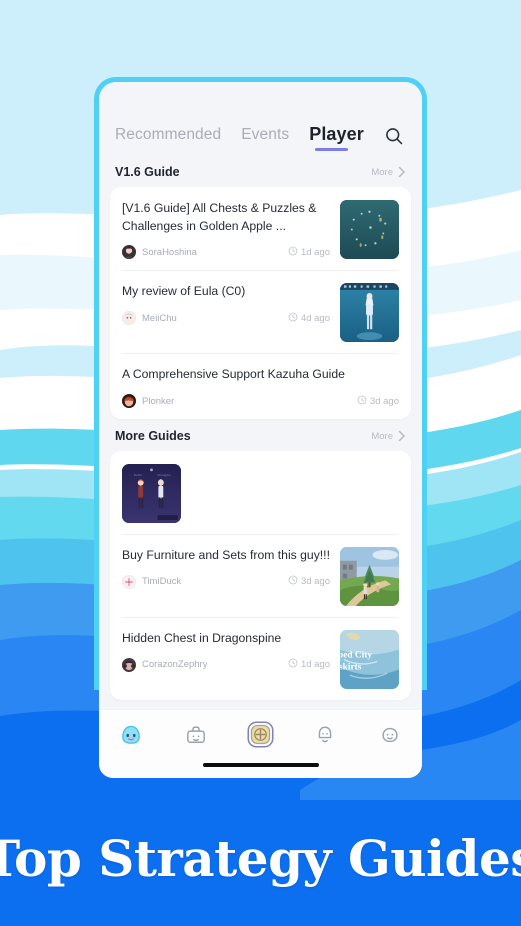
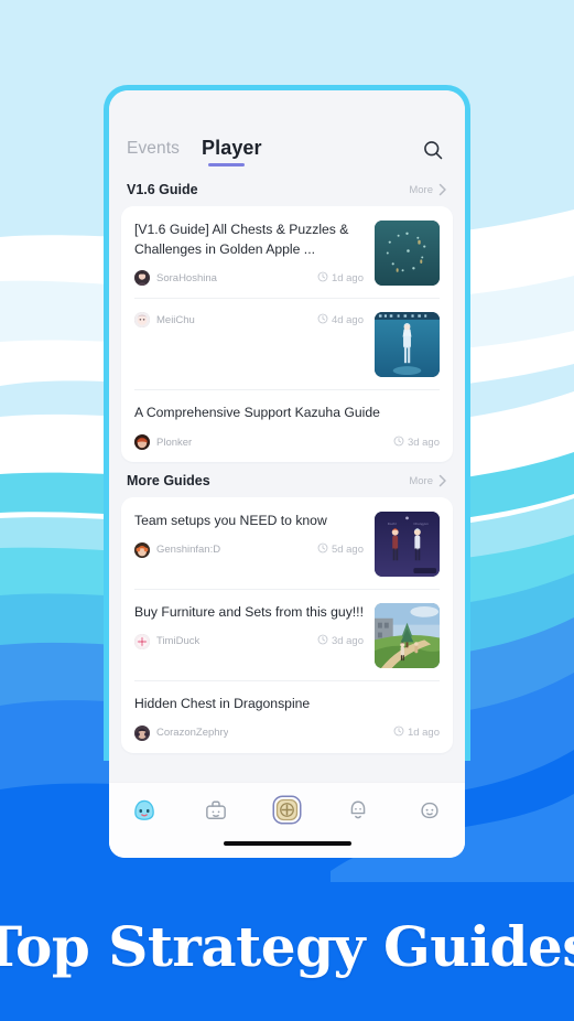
- Recommended
  Events
  Player
  V1.6 Guide
  More
  [V1.6 Guide] All Chests & Puzzles & Challenges in Golden Apple ...
  SoraHoshina
  1d ago
- My review of Eula (C0)
  MeiiChu
  4d ago
  A Comprehensive Support Kazuha Guide
  Plonker
  3d ago
  More Guides
  More
+ Team setups you NEED to know
+ Genshinfan:D
+ 5d ago
  Buy Furniture and Sets from this guy!!!
  TimiDuck
  3d ago
  Hidden Chest in Dragonspine
  CorazonZephry
  1d ago
- ped City
- skirts
  op Strategy Guide
